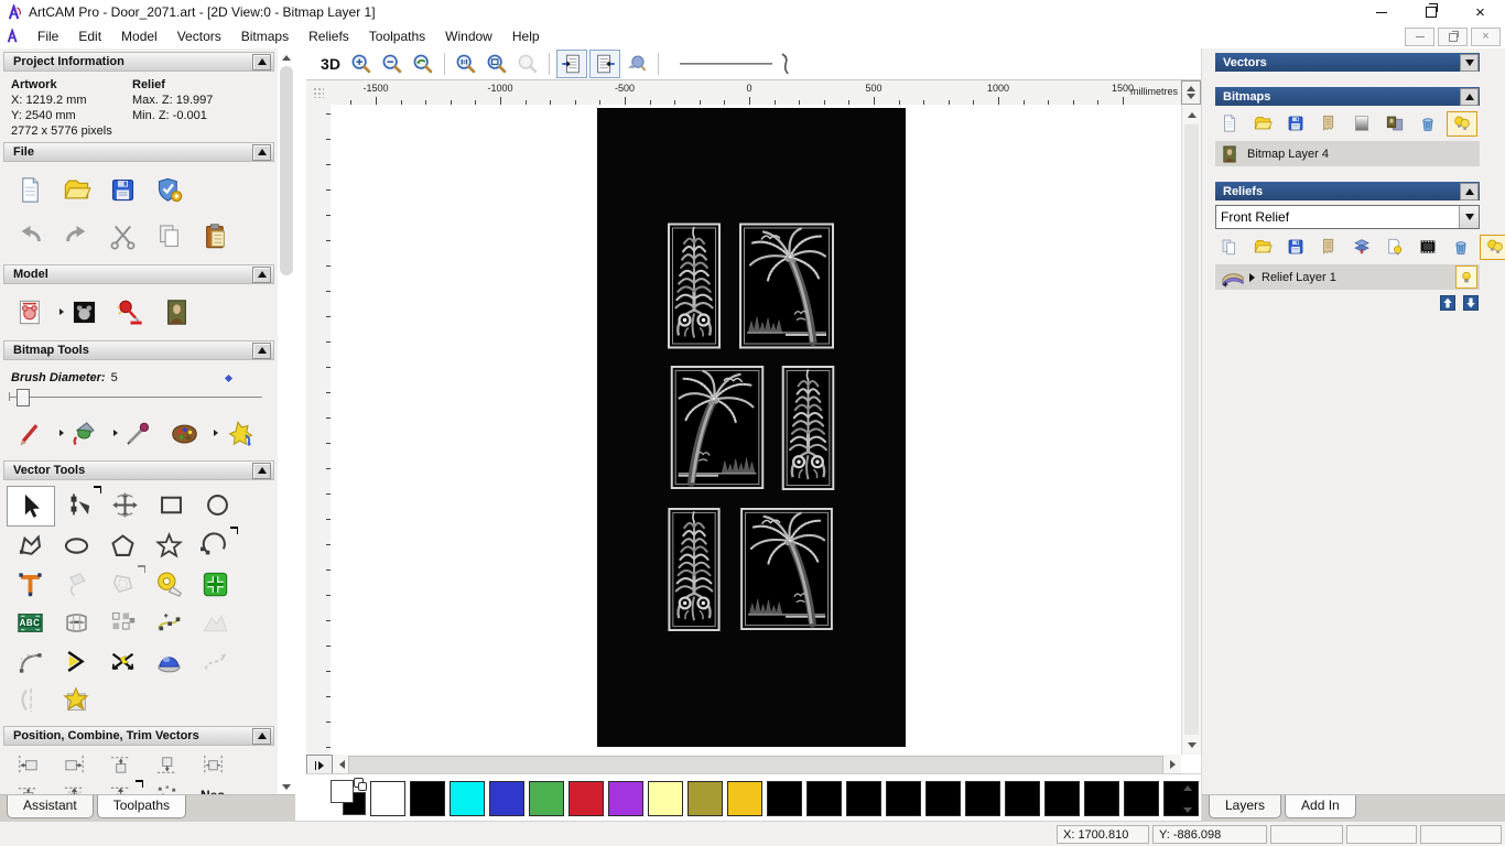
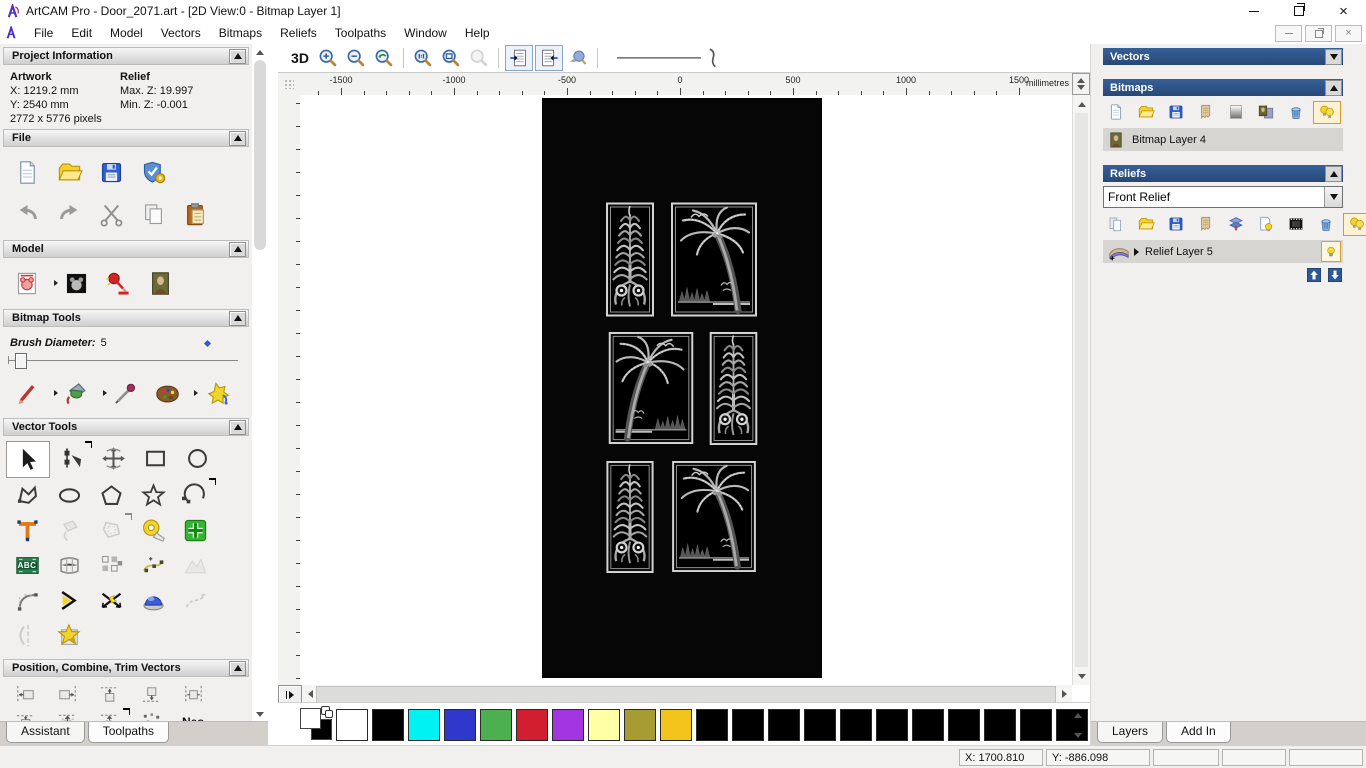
  ArtCAM Pro - Door_2071.art - [2D View:0 - Bitmap Layer 1]
  ×
  File
  Edit
  Model
  Vectors
  Bitmaps
  Reliefs
  Toolpaths
  Window
  Help
  ×
  Project Information
  Artwork
  Relief
  X: 1219.2 mm
  Max. Z: 19.997
  Y: 2540 mm
  Min. Z: -0.001
  2772 x 5776 pixels
  File
  Model
  Bitmap Tools
  Brush Diameter:
  5
  Vector Tools
  ABC
  Position, Combine, Trim Vectors
  Assistant
  Toolpaths
  3D
  millimetres
  -1500
  -1000
  -500
  0
  500
  1000
  1500
  Vectors
  Bitmaps
  Bitmap Layer 4
  Reliefs
  Front Relief
- Relief Layer 1
+ Relief Layer 5
  Layers
  Add In
  X: 1700.810
  Y: -886.098
